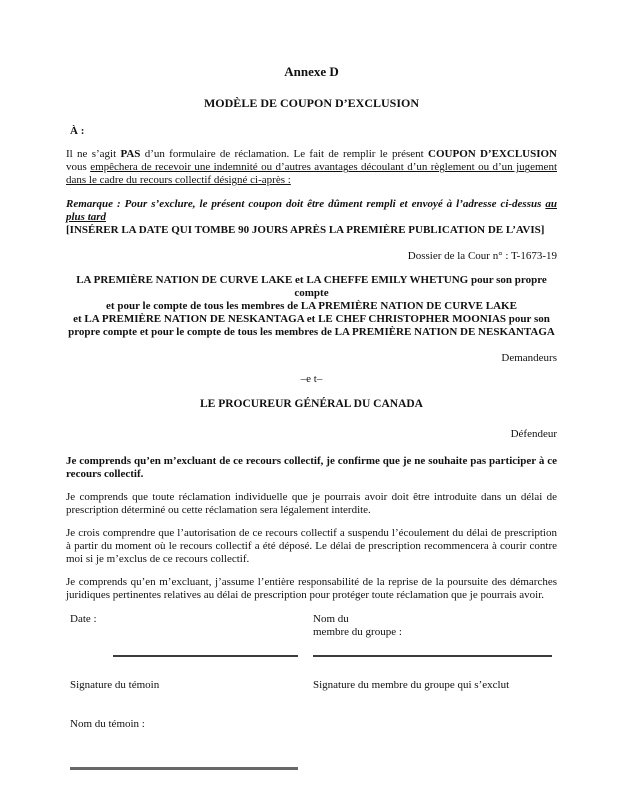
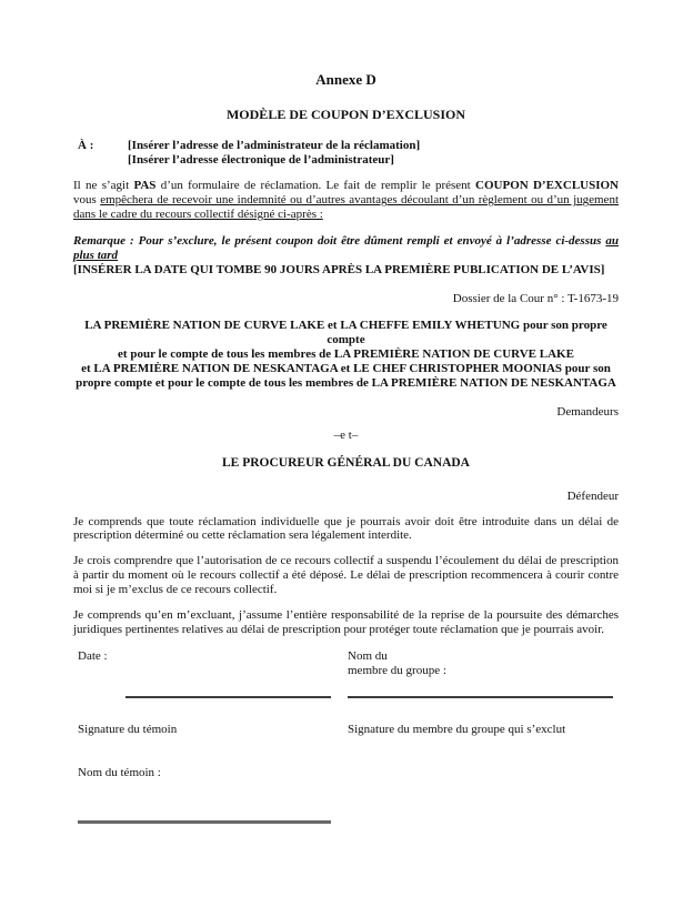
  Annexe D
  MODÈLE DE COUPON D’EXCLUSION
  À :
+ [Insérer l’adresse de l’administrateur de la réclamation]
+ [Insérer l’adresse électronique de l’administrateur]
  Il ne s’agit PAS d’un formulaire de réclamation. Le fait de remplir le présent COUPON D’EXCLUSION vous empêchera de recevoir une indemnité ou d’autres avantages découlant d’un règlement ou d’un jugement dans le cadre du recours collectif désigné ci-après :
  Remarque : Pour s’exclure, le présent coupon doit être dûment rempli et envoyé à l’adresse ci-dessus au plus tard
  [INSÉRER LA DATE QUI TOMBE 90 JOURS APRÈS LA PREMIÈRE PUBLICATION DE L’AVIS]
  Dossier de la Cour n° : T-1673-19
  LA PREMIÈRE NATION DE CURVE LAKE et LA CHEFFE EMILY WHETUNG pour son propre compte
  et pour le compte de tous les membres de LA PREMIÈRE NATION DE CURVE LAKE
  et LA PREMIÈRE NATION DE NESKANTAGA et LE CHEF CHRISTOPHER MOONIAS pour son
  propre compte et pour le compte de tous les membres de LA PREMIÈRE NATION DE NESKANTAGA
  Demandeurs
  –e t–
  LE PROCUREUR GÉNÉRAL DU CANADA
  Défendeur
- Je comprends qu’en m’excluant de ce recours collectif, je confirme que je ne souhaite pas participer à ce recours collectif.
  Je comprends que toute réclamation individuelle que je pourrais avoir doit être introduite dans un délai de prescription déterminé ou cette réclamation sera légalement interdite.
  Je crois comprendre que l’autorisation de ce recours collectif a suspendu l’écoulement du délai de prescription à partir du moment où le recours collectif a été déposé. Le délai de prescription recommencera à courir contre moi si je m’exclus de ce recours collectif.
  Je comprends qu’en m’excluant, j’assume l’entière responsabilité de la reprise de la poursuite des démarches juridiques pertinentes relatives au délai de prescription pour protéger toute réclamation que je pourrais avoir.
  Date :
  Nom du
  membre du groupe :
  Signature du témoin
  Signature du membre du groupe qui s’exclut
  Nom du témoin :
